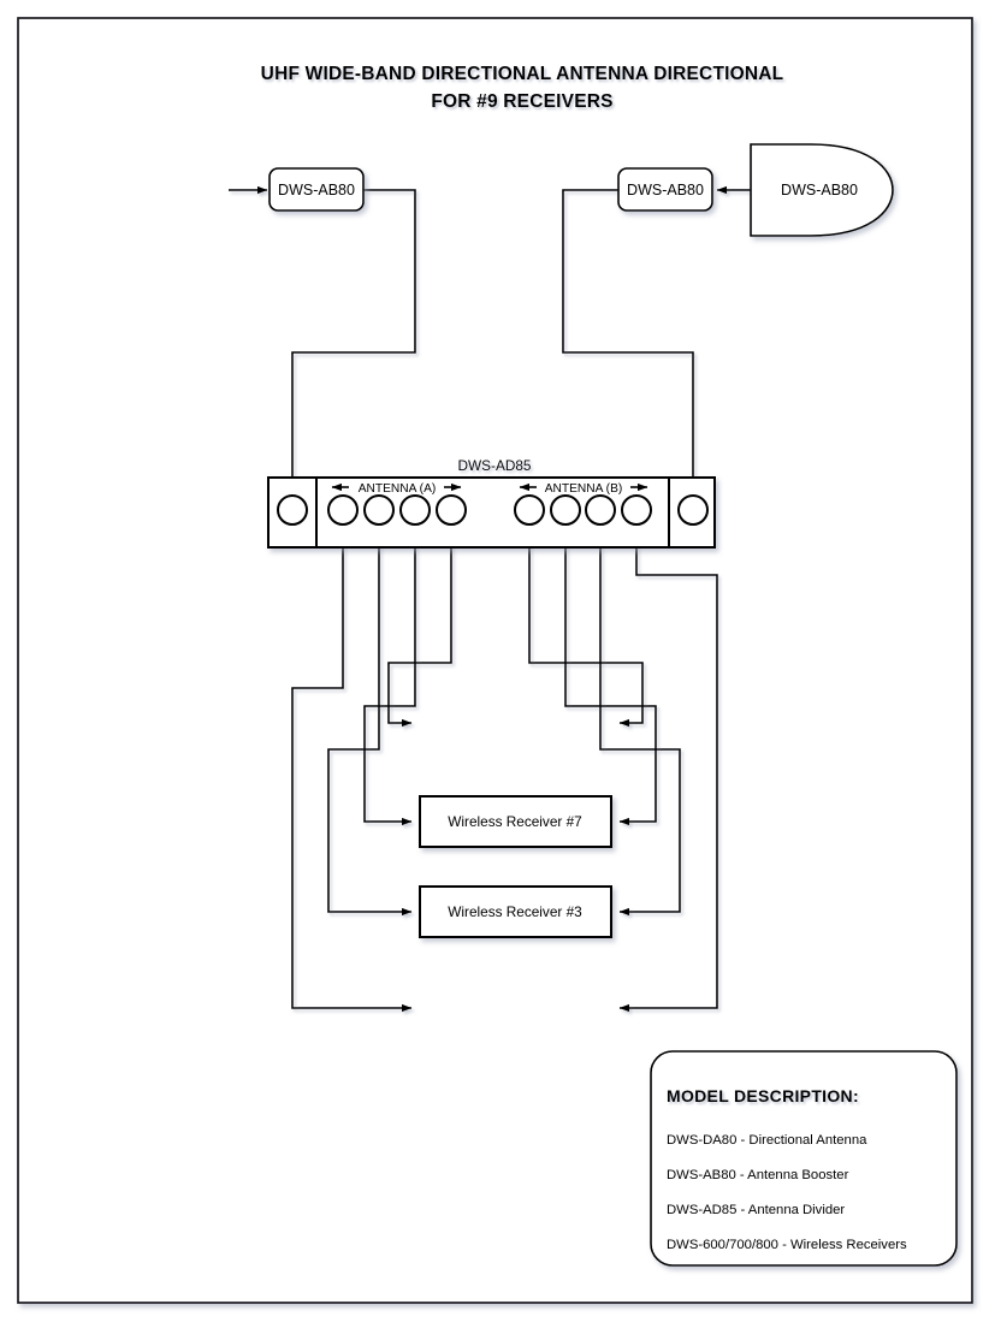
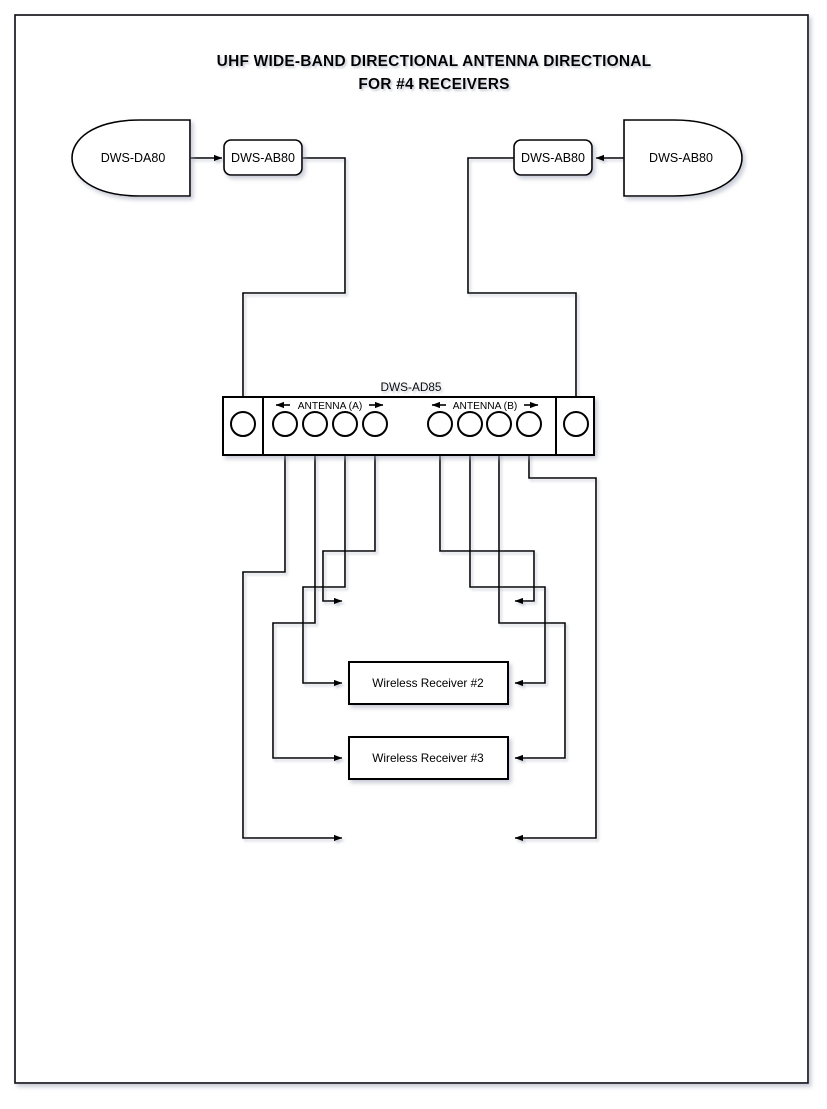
  UHF WIDE-BAND DIRECTIONAL ANTENNA DIRECTIONAL
- FOR #9 RECEIVERS
+ FOR #4 RECEIVERS
+ DWS-DA80
  DWS-AB80
  DWS-AB80
  DWS-AB80
  DWS-AD85
  ANTENNA (A)
  ANTENNA (B)
- Wireless Receiver #7
+ Wireless Receiver #2
  Wireless Receiver #3
- MODEL DESCRIPTION:
- DWS-DA80 - Directional Antenna
- DWS-AB80 - Antenna Booster
- DWS-AD85 - Antenna Divider
- DWS-600/700/800 - Wireless Receivers
